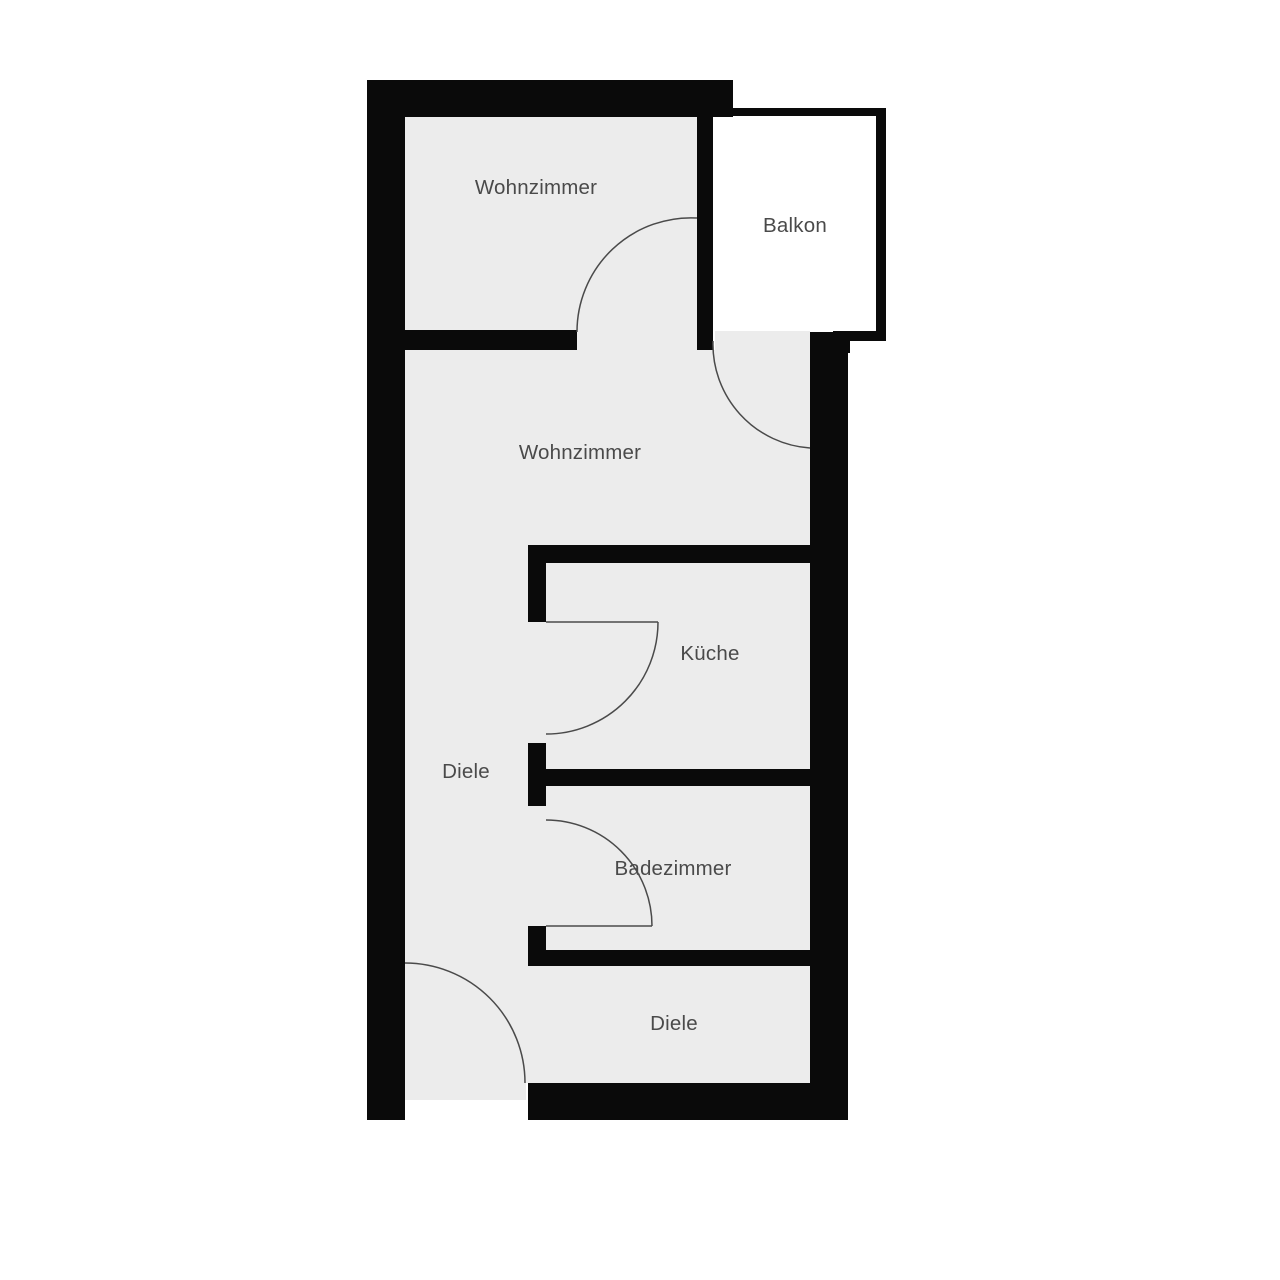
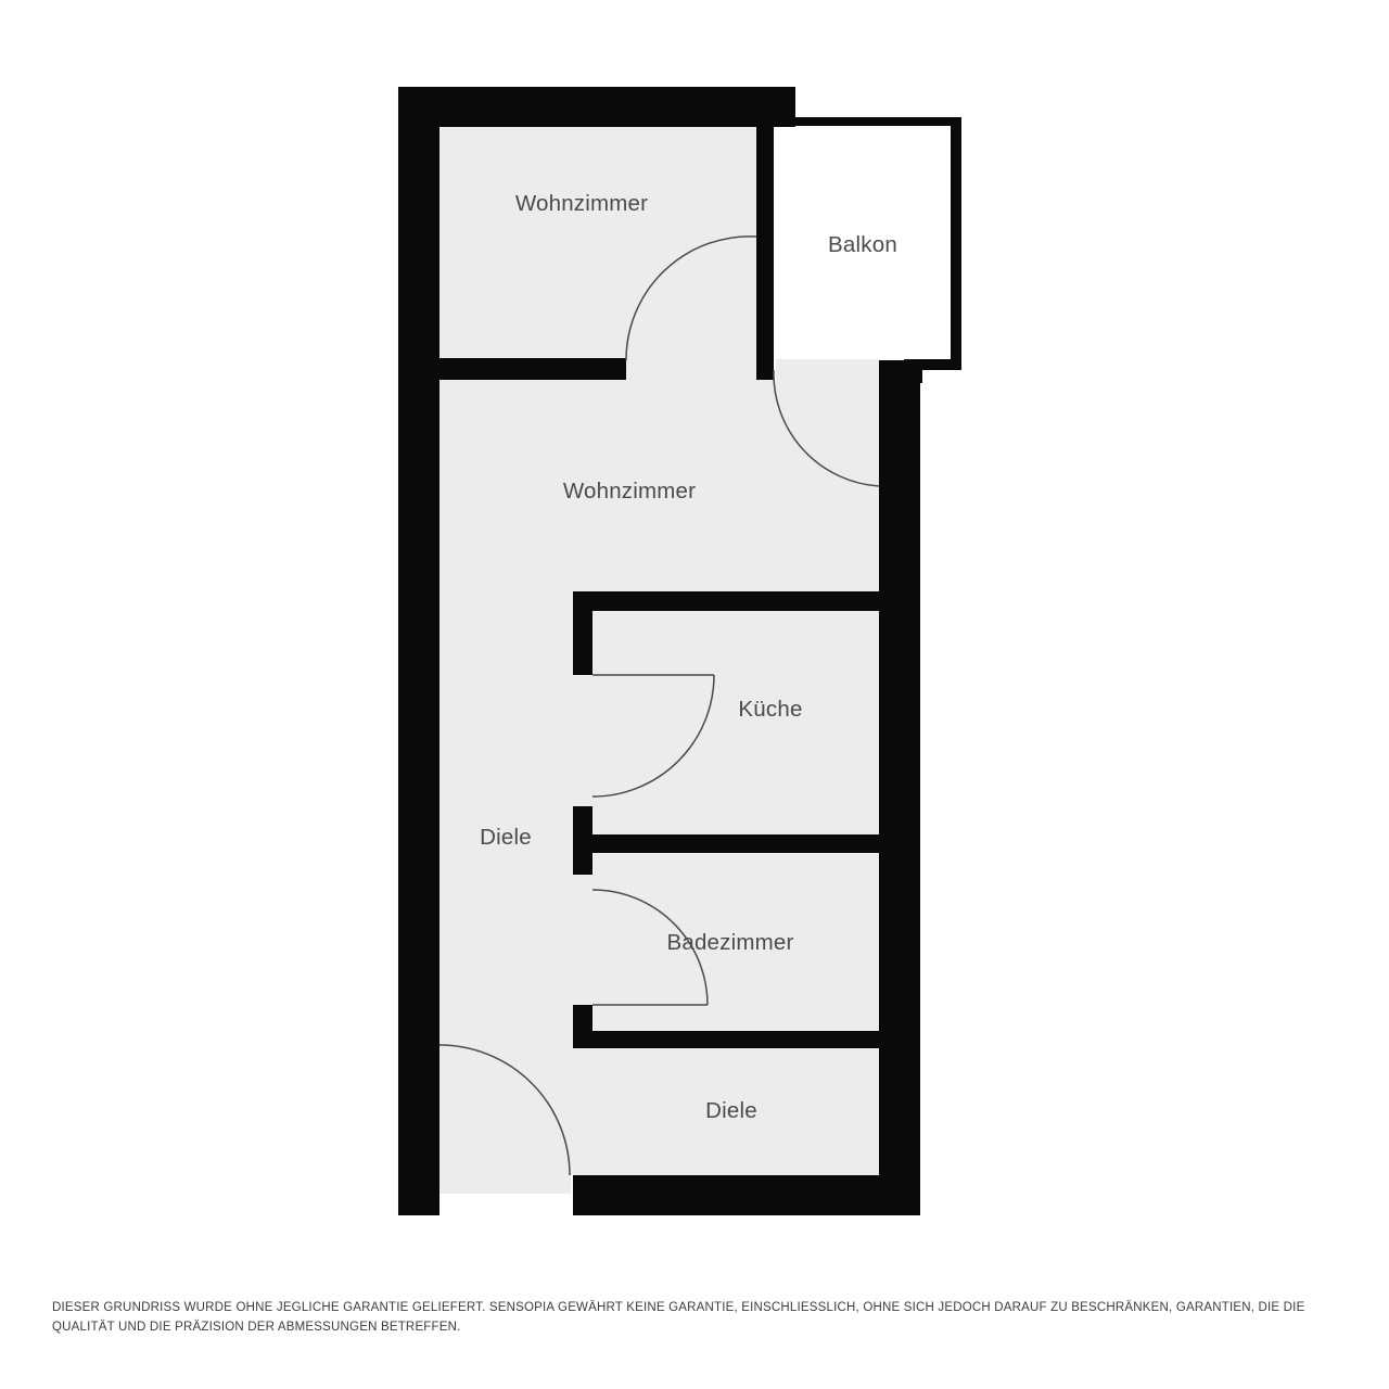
  Wohnzimmer
  Balkon
  Wohnzimmer
  Küche
  Diele
  Badezimmer
  Diele
+ DIESER GRUNDRISS WURDE OHNE JEGLICHE GARANTIE GELIEFERT. SENSOPIA GEWÄHRT KEINE GARANTIE, EINSCHLIESSLICH, OHNE SICH JEDOCH DARAUF ZU BESCHRÄNKEN, GARANTIEN, DIE DIE QUALITÄT UND DIE PRÄZISION DER ABMESSUNGEN BETREFFEN.
